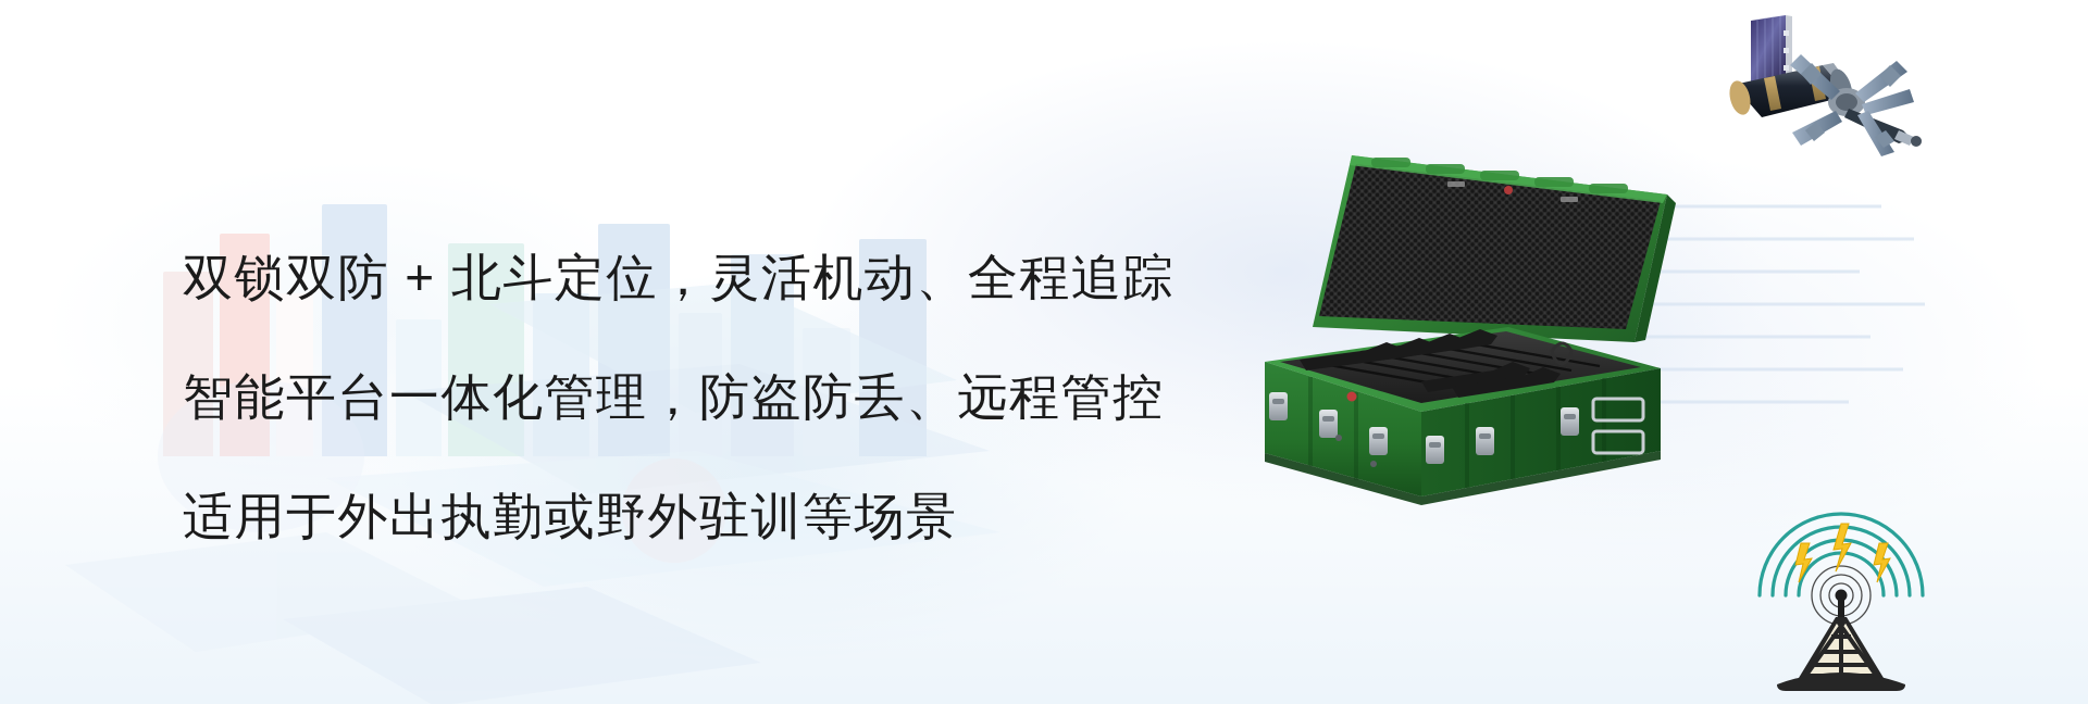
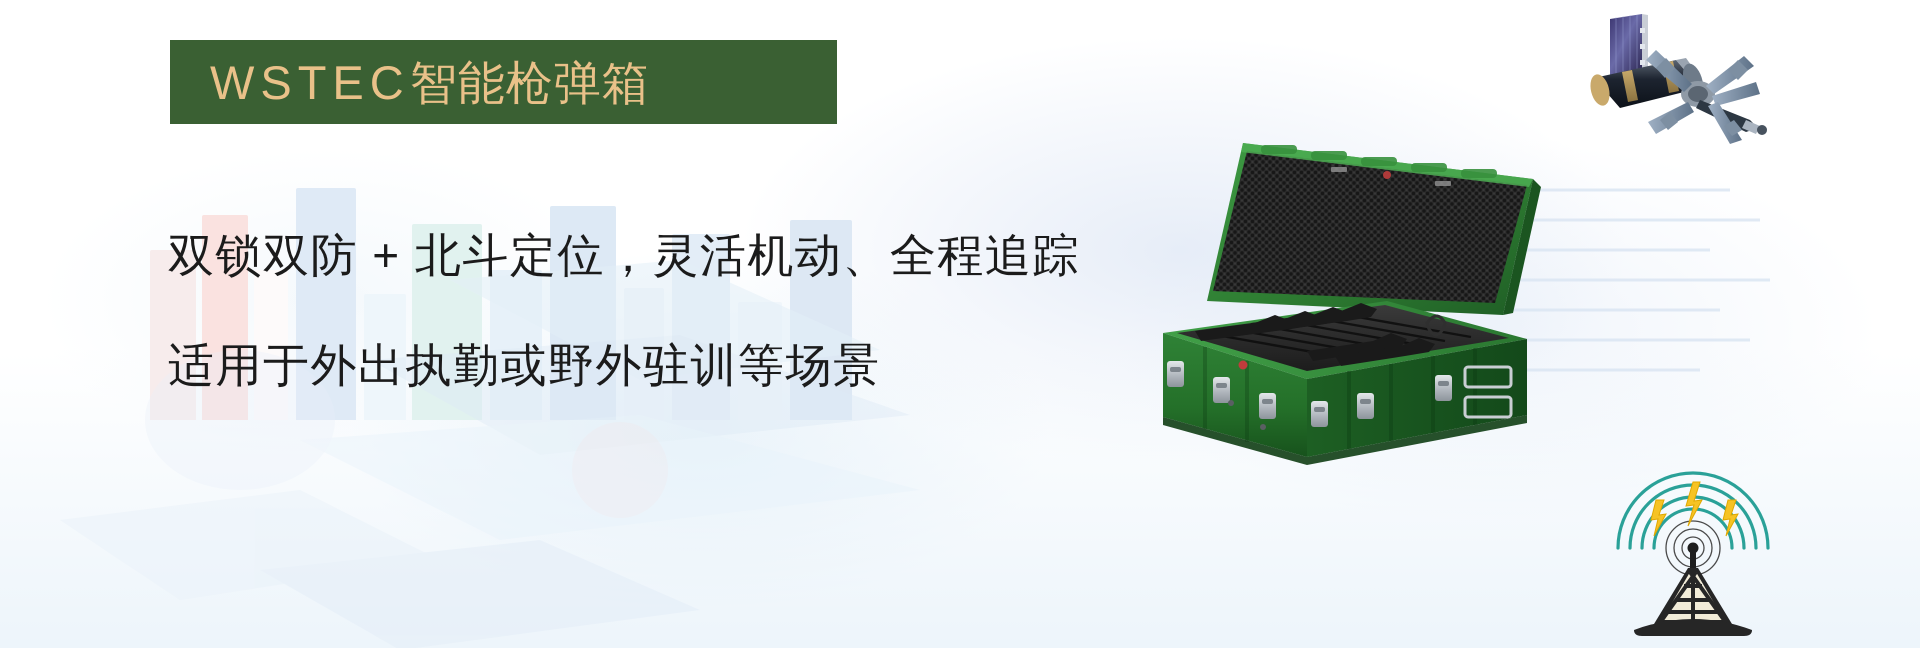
+ WSTEC智能枪弹箱
  双锁双防 + 北斗定位，灵活机动、全程追踪
- 智能平台一体化管理，防盗防丢、远程管控
  适用于外出执勤或野外驻训等场景
